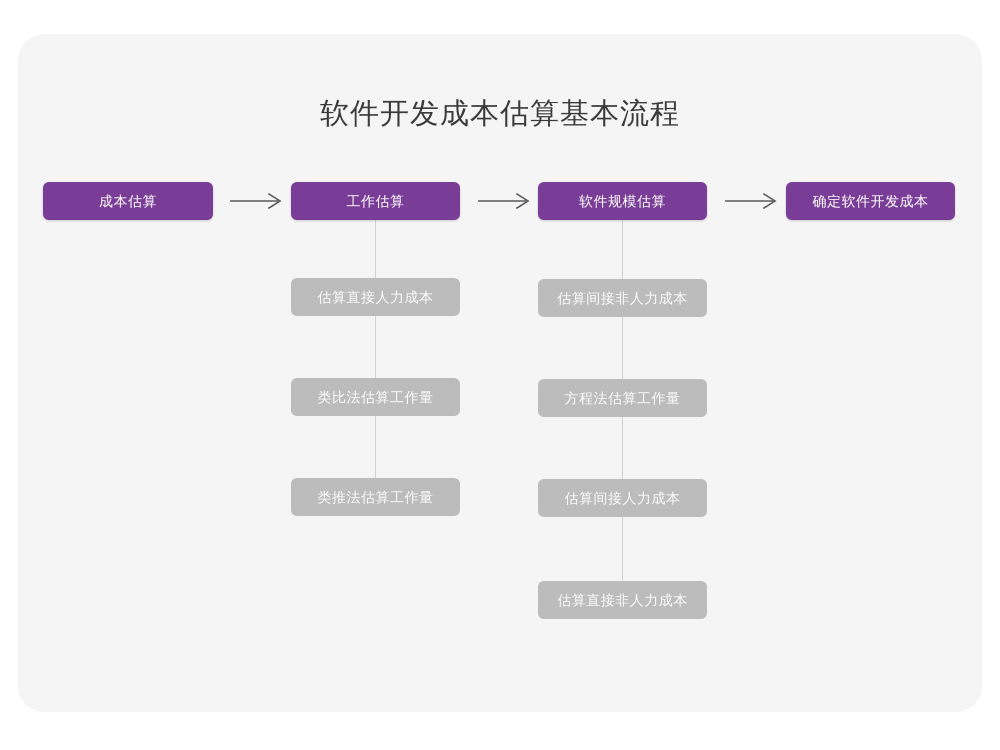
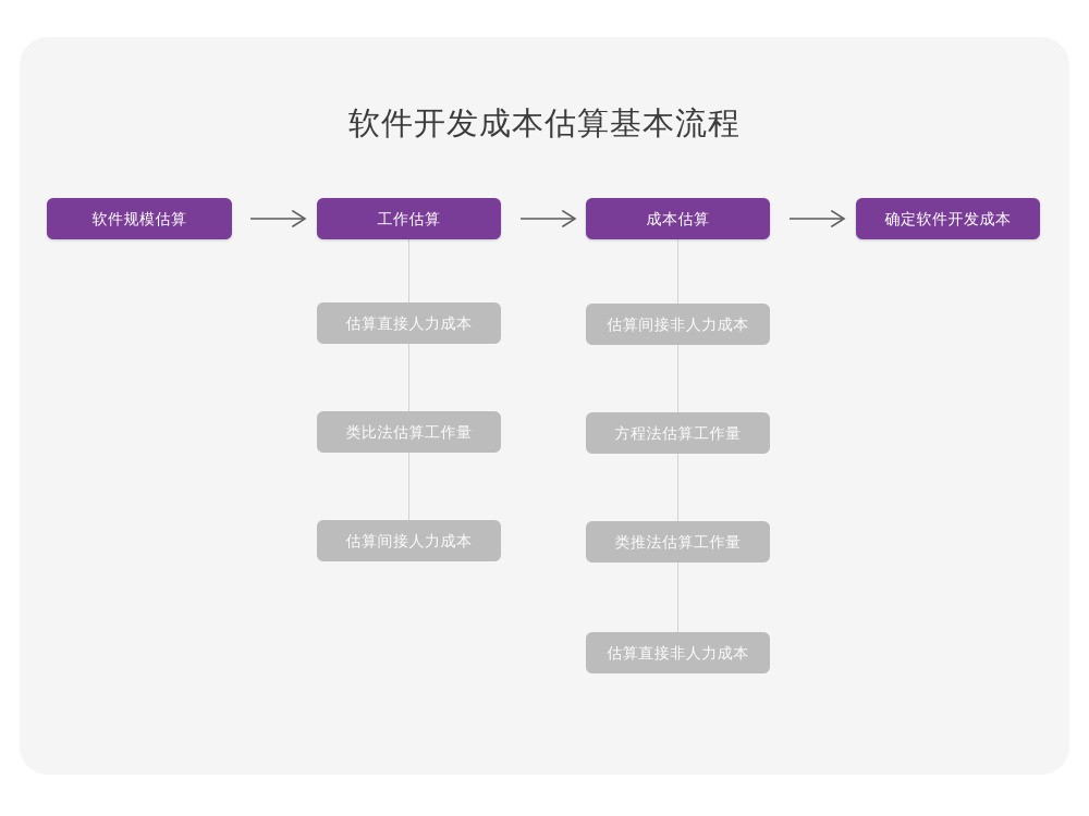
  软件开发成本估算基本流程
- 成本估算
+ 软件规模估算
  工作估算
- 软件规模估算
+ 成本估算
  确定软件开发成本
  估算直接人力成本
  类比法估算工作量
- 类推法估算工作量
+ 估算间接人力成本
  估算间接非人力成本
  方程法估算工作量
- 估算间接人力成本
+ 类推法估算工作量
  估算直接非人力成本
